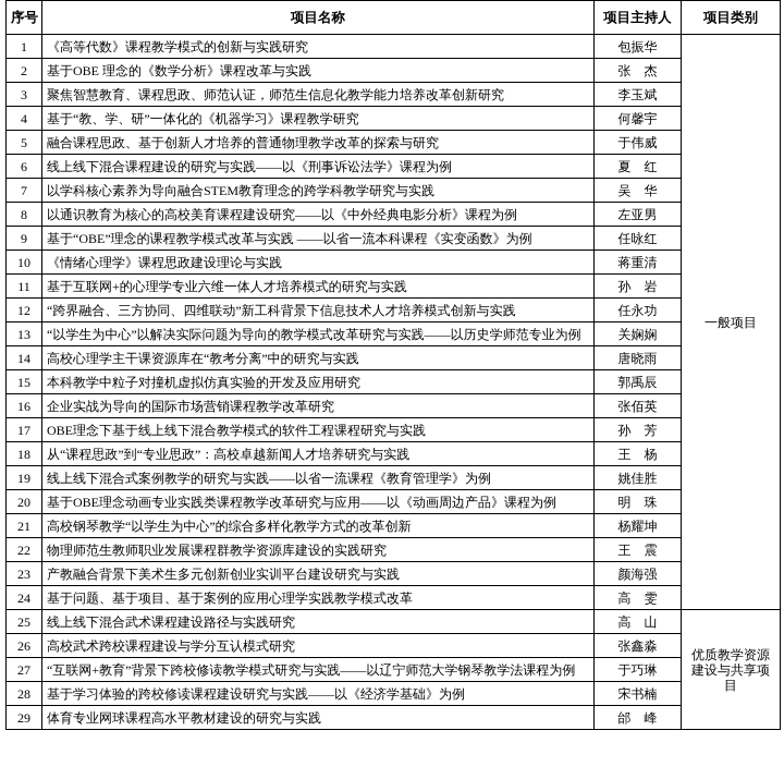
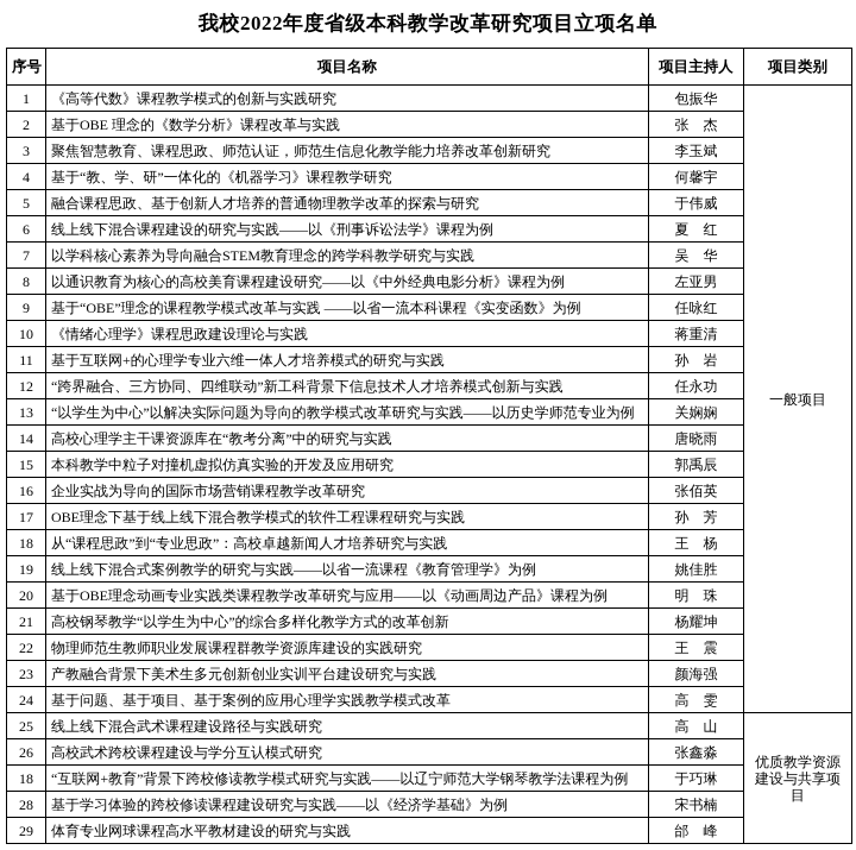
+ 我校2022年度省级本科教学改革研究项目立项名单
  序号	项目名称	项目主持人	项目类别
  1	《高等代数》课程教学模式的创新与实践研究	包振华	一般项目
  2	基于OBE 理念的《数学分析》课程改革与实践	张 杰
  3	聚焦智慧教育、课程思政、师范认证，师范生信息化教学能力培养改革创新研究	李玉斌
  4	基于“教、学、研”一体化的《机器学习》课程教学研究	何馨宇
  5	融合课程思政、基于创新人才培养的普通物理教学改革的探索与研究	于伟威
  6	线上线下混合课程建设的研究与实践——以《刑事诉讼法学》课程为例	夏 红
  7	以学科核心素养为导向融合STEM教育理念的跨学科教学研究与实践	吴 华
  8	以通识教育为核心的高校美育课程建设研究——以《中外经典电影分析》课程为例	左亚男
  9	基于“OBE”理念的课程教学模式改革与实践 ——以省一流本科课程《实变函数》为例	任咏红
  10	《情绪心理学》课程思政建设理论与实践	蒋重清
  11	基于互联网+的心理学专业六维一体人才培养模式的研究与实践	孙 岩
  12	“跨界融合、三方协同、四维联动”新工科背景下信息技术人才培养模式创新与实践	任永功
  13	“以学生为中心”以解决实际问题为导向的教学模式改革研究与实践——以历史学师范专业为例	关娴娴
  14	高校心理学主干课资源库在“教考分离”中的研究与实践	唐晓雨
  15	本科教学中粒子对撞机虚拟仿真实验的开发及应用研究	郭禹辰
  16	企业实战为导向的国际市场营销课程教学改革研究	张佰英
  17	OBE理念下基于线上线下混合教学模式的软件工程课程研究与实践	孙 芳
  18	从“课程思政”到“专业思政”：高校卓越新闻人才培养研究与实践	王 杨
  19	线上线下混合式案例教学的研究与实践——以省一流课程《教育管理学》为例	姚佳胜
  20	基于OBE理念动画专业实践类课程教学改革研究与应用——以《动画周边产品》课程为例	明 珠
  21	高校钢琴教学“以学生为中心”的综合多样化教学方式的改革创新	杨耀坤
  22	物理师范生教师职业发展课程群教学资源库建设的实践研究	王 震
  23	产教融合背景下美术生多元创新创业实训平台建设研究与实践	颜海强
  24	基于问题、基于项目、基于案例的应用心理学实践教学模式改革	高 雯
  25	线上线下混合武术课程建设路径与实践研究	高 山	优质教学资源建设与共享项目
  26	高校武术跨校课程建设与学分互认模式研究	张鑫淼
- 27	“互联网+教育”背景下跨校修读教学模式研究与实践——以辽宁师范大学钢琴教学法课程为例	于巧琳
+ 18	“互联网+教育”背景下跨校修读教学模式研究与实践——以辽宁师范大学钢琴教学法课程为例	于巧琳
  28	基于学习体验的跨校修读课程建设研究与实践——以《经济学基础》为例	宋书楠
  29	体育专业网球课程高水平教材建设的研究与实践	邰 峰
